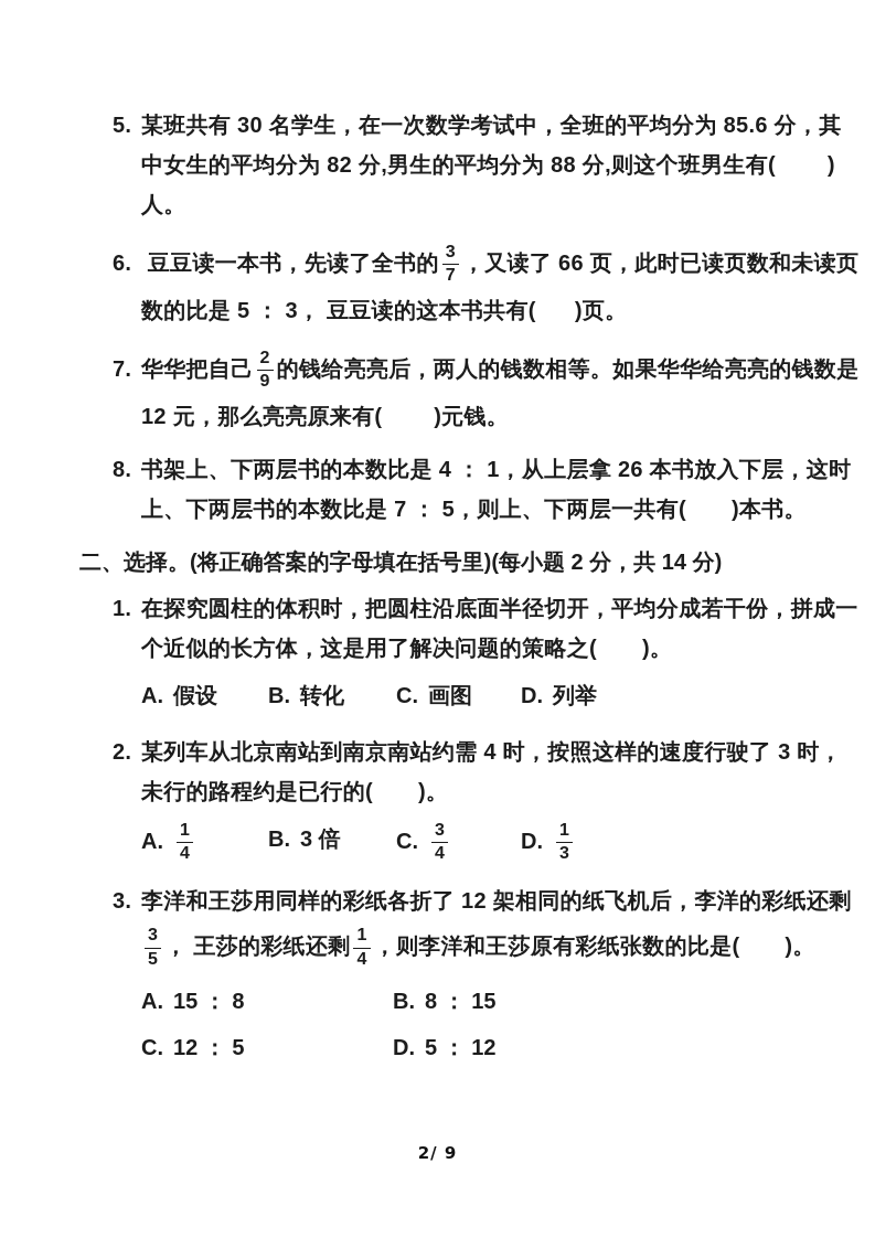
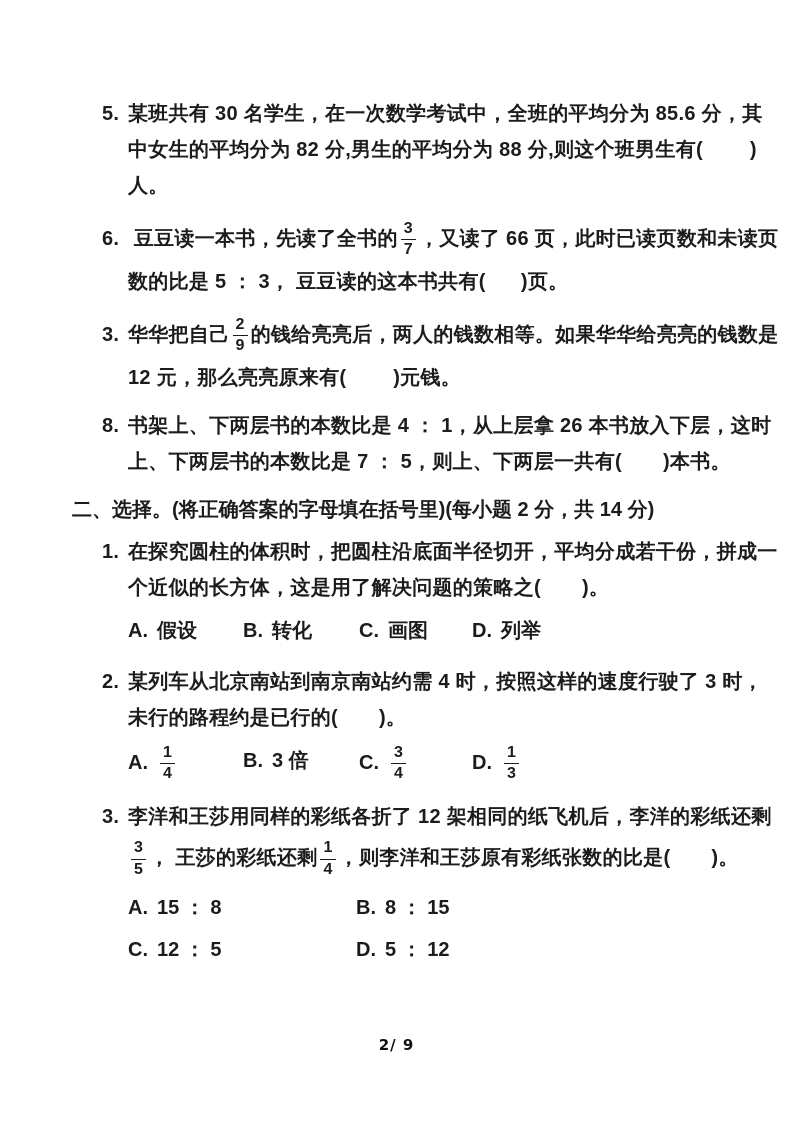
  5. 某班共有 30 名学生，在一次数学考试中，全班的平均分为 85.6 分，其
  中女生的平均分为 82 分,男生的平均分为 88 分,则这个班男生有( )
  人。
  6. 豆豆读一本书，先读了全书的
  3
  7
  ，又读了 66 页，此时已读页数和未读页
  数的比是 5 ： 3， 豆豆读的这本书共有( )页。
- 7. 华华把自己
+ 3. 华华把自己
  2
  9
  的钱给亮亮后，两人的钱数相等。如果华华给亮亮的钱数是
  12 元，那么亮亮原来有( )元钱。
  8. 书架上、下两层书的本数比是 4 ： 1，从上层拿 26 本书放入下层，这时
  上、下两层书的本数比是 7 ： 5，则上、下两层一共有( )本书。
  二、选择。(将正确答案的字母填在括号里)(每小题 2 分，共 14 分)
  1. 在探究圆柱的体积时，把圆柱沿底面半径切开，平均分成若干份，拼成一
  个近似的长方体，这是用了解决问题的策略之( )。
  A. 假设
  B. 转化
  C. 画图
  D. 列举
  2. 某列车从北京南站到南京南站约需 4 时，按照这样的速度行驶了 3 时，
  未行的路程约是已行的( )。
  A.
  1
  4
  B. 3 倍
  C.
  3
  4
  D.
  1
  3
  3. 李洋和王莎用同样的彩纸各折了 12 架相同的纸飞机后，李洋的彩纸还剩
  3
  5
  ， 王莎的彩纸还剩
  1
  4
  ，则李洋和王莎原有彩纸张数的比是( )。
  A. 15 ： 8
  B. 8 ： 15
  C. 12 ： 5
  D. 5 ： 12
  2/ 9
